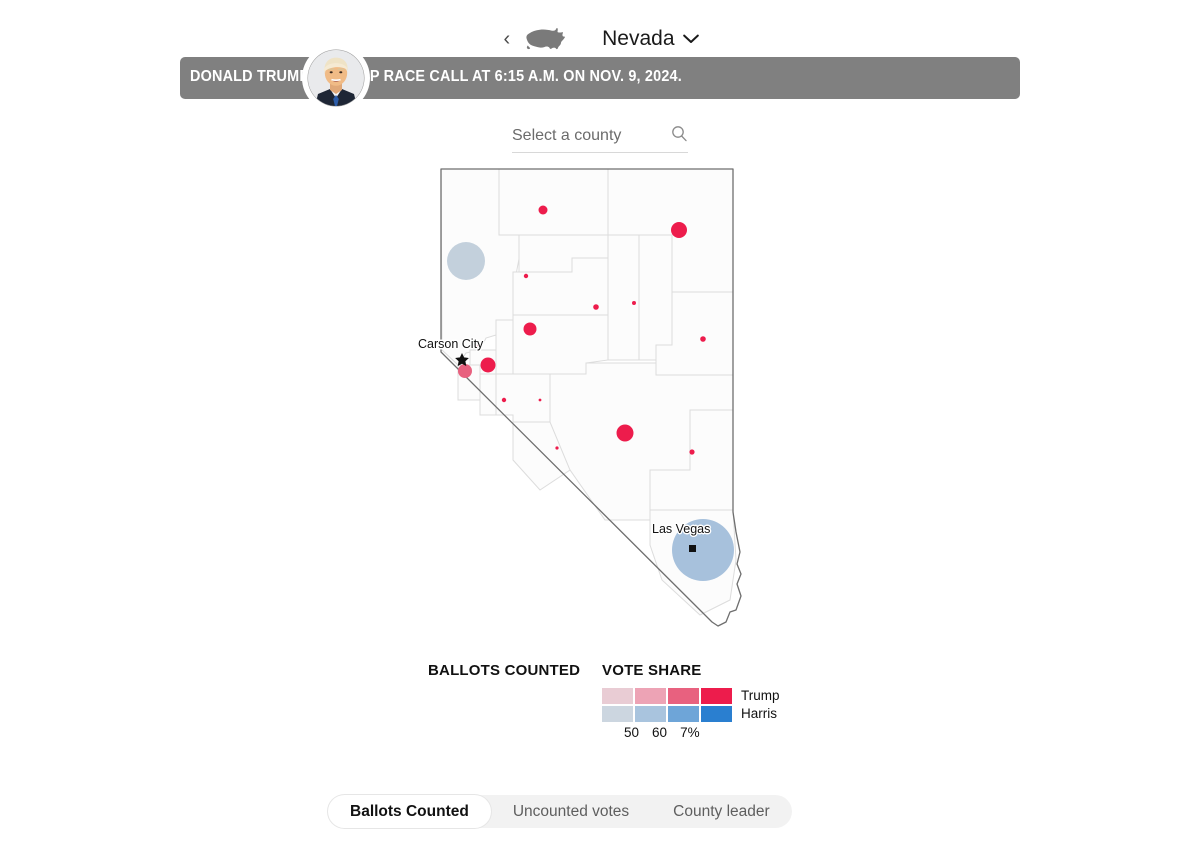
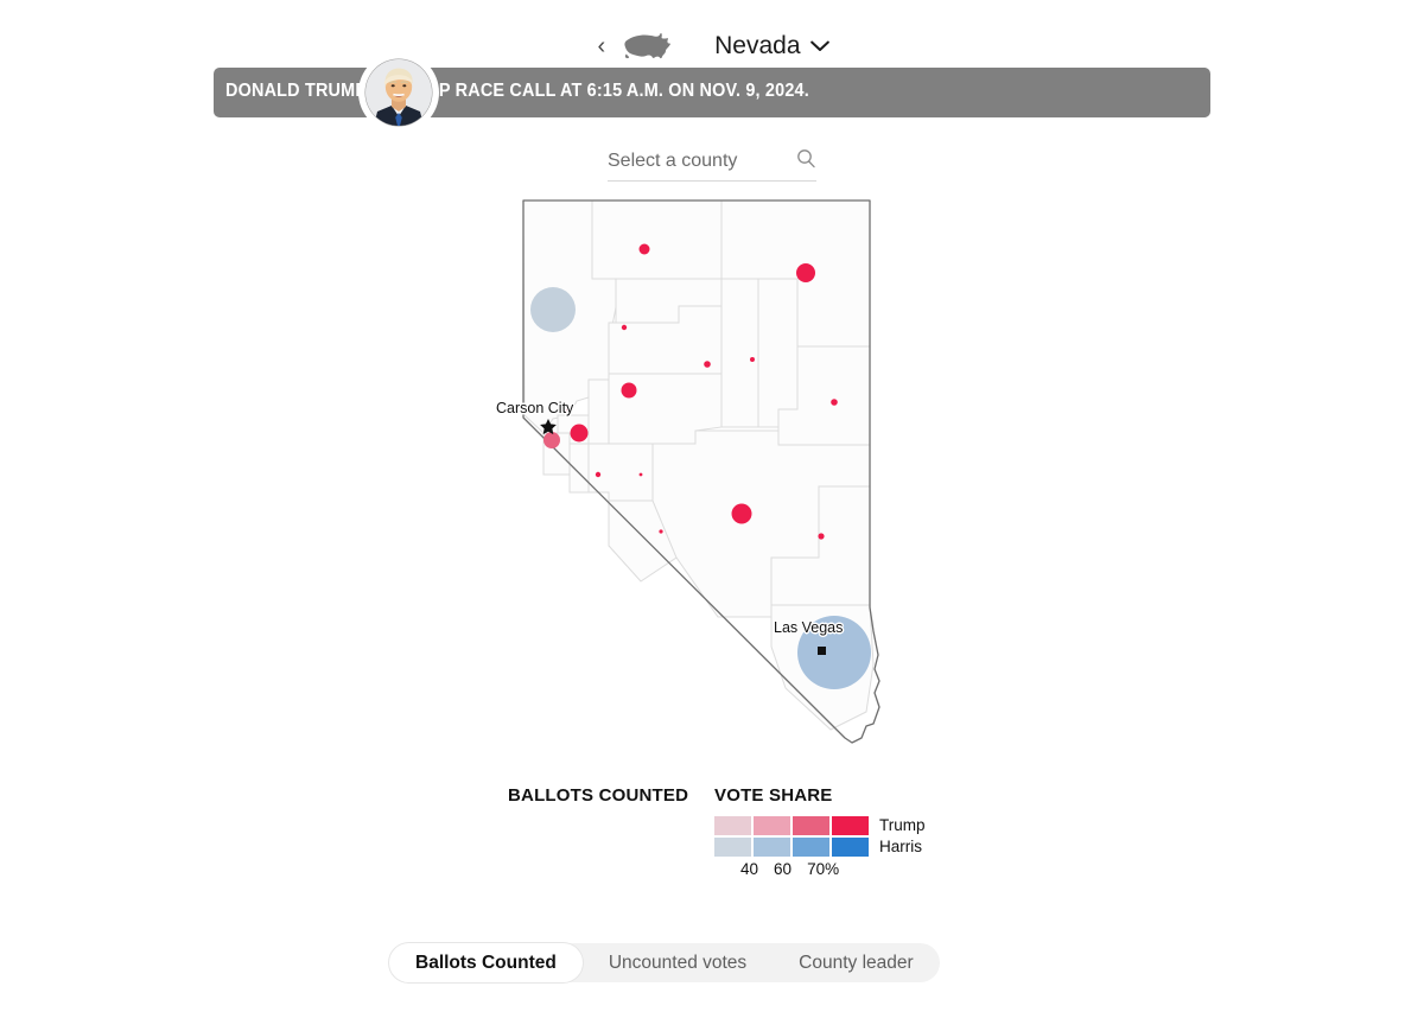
  ‹
  Nevada
  DONALD TRUMP RACE CALL AT 6:15 A.M. ON NOV. 9, 2024.
  Select a county
  Carson City
  Las Vegas
  BALLOTS COUNTED
  VOTE SHARE
  Trump
  Harris
- 50
+ 40
  60
- 7%
+ 70%
  Ballots Counted
  Uncounted votes
  County leader
